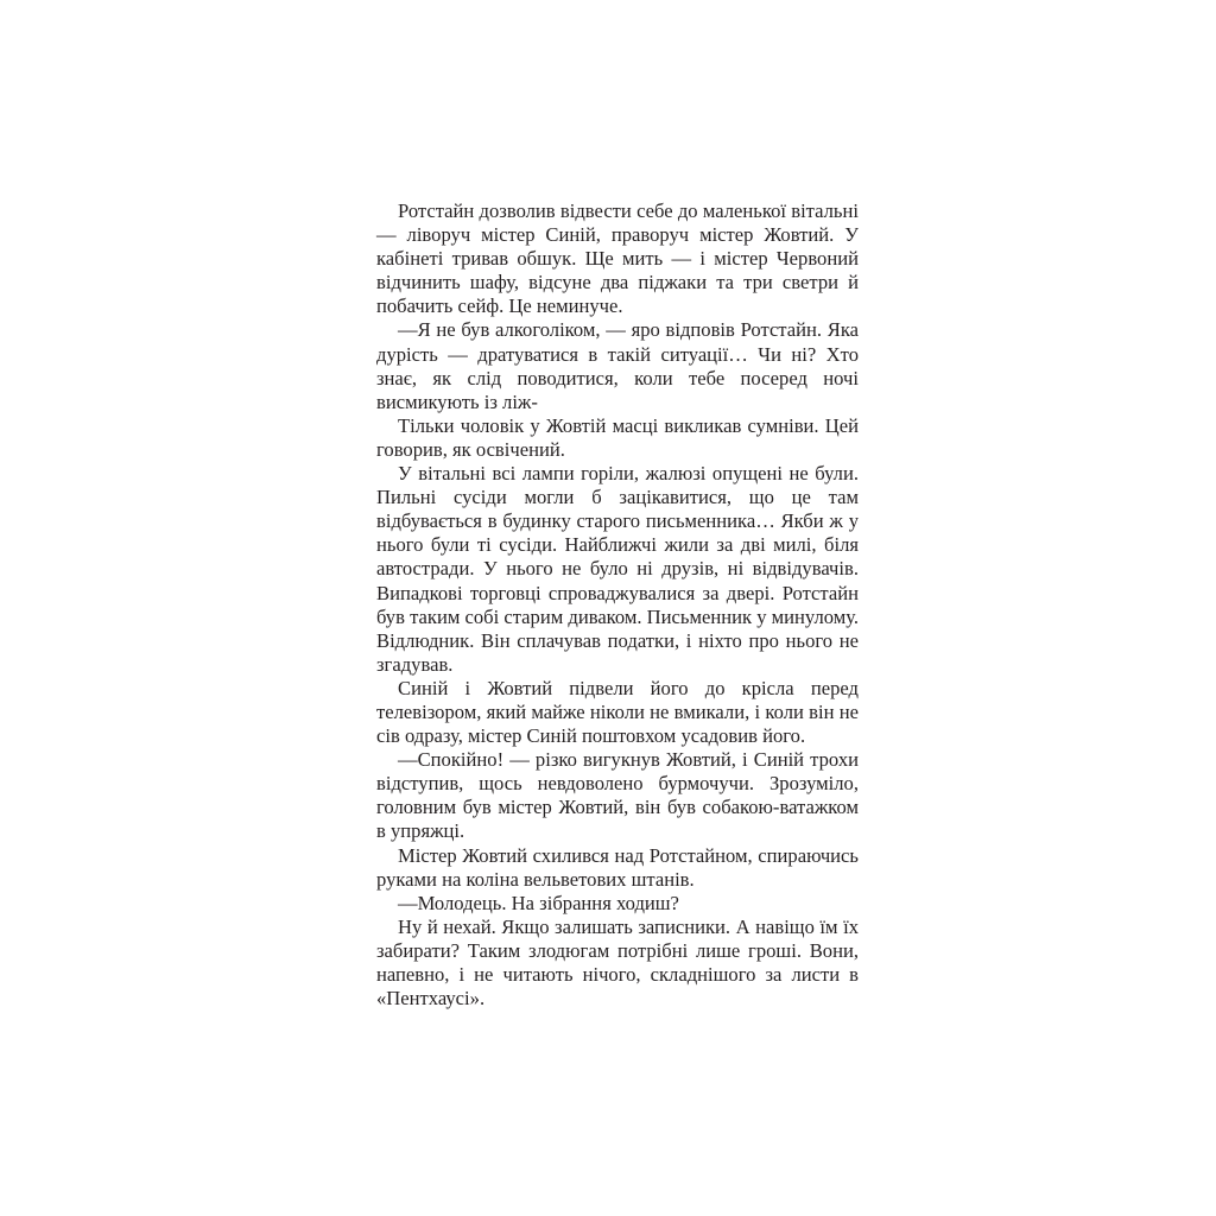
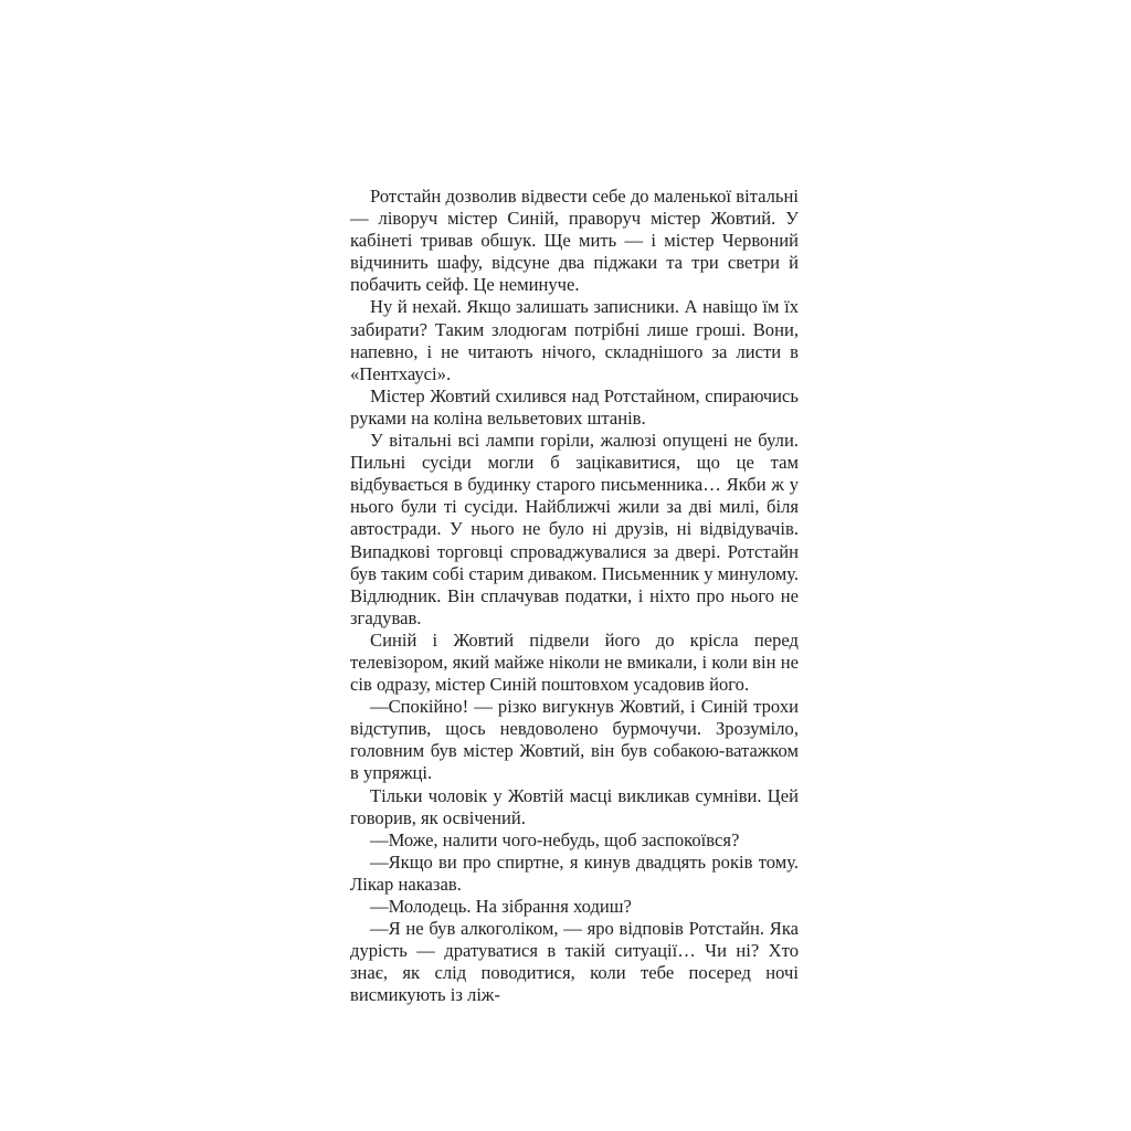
  Ротстайн дозволив відвести себе до маленької вітальні — ліворуч містер Синій, праворуч містер Жовтий. У кабінеті тривав обшук. Ще мить — і містер Червоний відчинить шафу, відсуне два піджаки та три светри й побачить сейф. Це неминуче.
- —Я не був алкоголіком, — яро відповів Ротстайн. Яка дурість — дратуватися в такій ситуації… Чи ні? Хто знає, як слід поводитися, коли тебе посеред ночі висмикують із ліж-
+ Ну й нехай. Якщо залишать записники. А навіщо їм їх забирати? Таким злодюгам потрібні лише гроші. Вони, напевно, і не читають нічого, складнішого за листи в «Пентхаусі».
- Тільки чоловік у Жовтій масці викликав сумніви. Цей говорив, як освічений.
+ Містер Жовтий схилився над Ротстайном, спираючись руками на коліна вельветових штанів.
  У вітальні всі лампи горіли, жалюзі опущені не були. Пильні сусіди могли б зацікавитися, що це там відбувається в будинку старого письменника… Якби ж у нього були ті сусіди. Найближчі жили за дві милі, біля автостради. У нього не було ні друзів, ні відвідувачів. Випадкові торговці спроваджувалися за двері. Ротстайн був таким собі старим диваком. Письменник у минулому. Відлюдник. Він сплачував податки, і ніхто про нього не згадував.
  Синій і Жовтий підвели його до крісла перед телевізором, який майже ніколи не вмикали, і коли він не сів одразу, містер Синій поштовхом усадовив його.
  —Спокійно! — різко вигукнув Жовтий, і Синій трохи відступив, щось невдоволено бурмочучи. Зрозуміло, головним був містер Жовтий, він був собакою-ватажком в упряжці.
- Містер Жовтий схилився над Ротстайном, спираючись руками на коліна вельветових штанів.
+ Тільки чоловік у Жовтій масці викликав сумніви. Цей говорив, як освічений.
+ —Може, налити чого-небудь, щоб заспокоївся?
+ —Якщо ви про спиртне, я кинув двадцять років тому. Лікар наказав.
  —Молодець. На зібрання ходиш?
- Ну й нехай. Якщо залишать записники. А навіщо їм їх забирати? Таким злодюгам потрібні лише гроші. Вони, напевно, і не читають нічого, складнішого за листи в «Пентхаусі».
+ —Я не був алкоголіком, — яро відповів Ротстайн. Яка дурість — дратуватися в такій ситуації… Чи ні? Хто знає, як слід поводитися, коли тебе посеред ночі висмикують із ліж-
